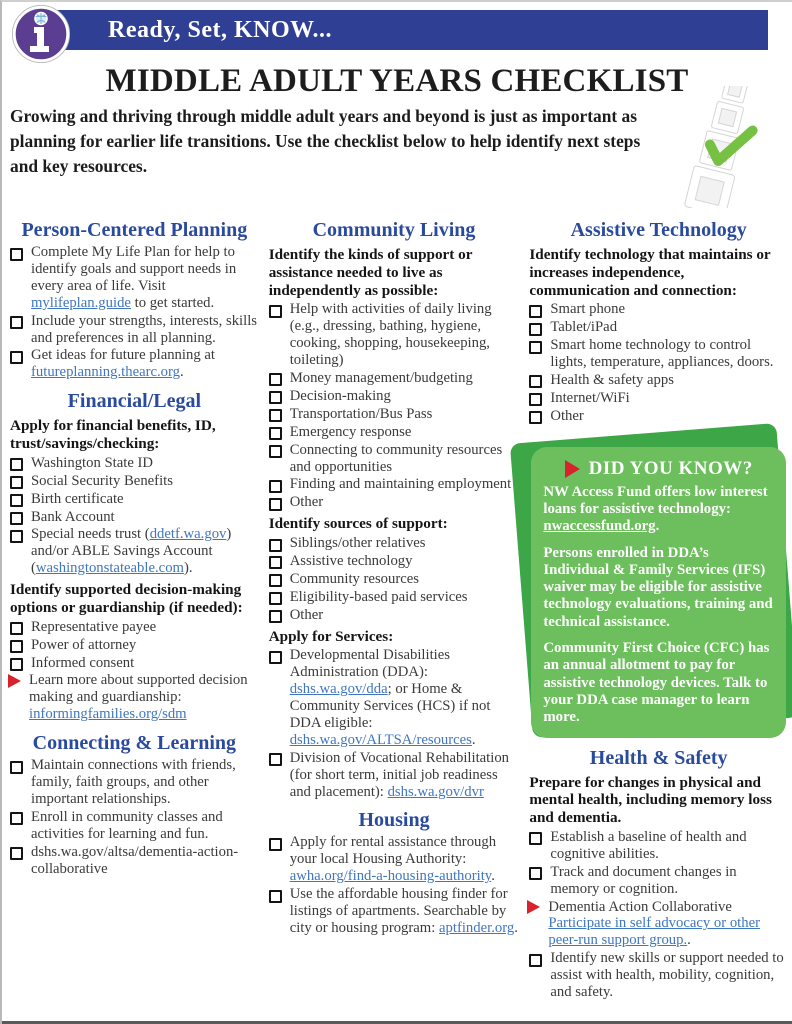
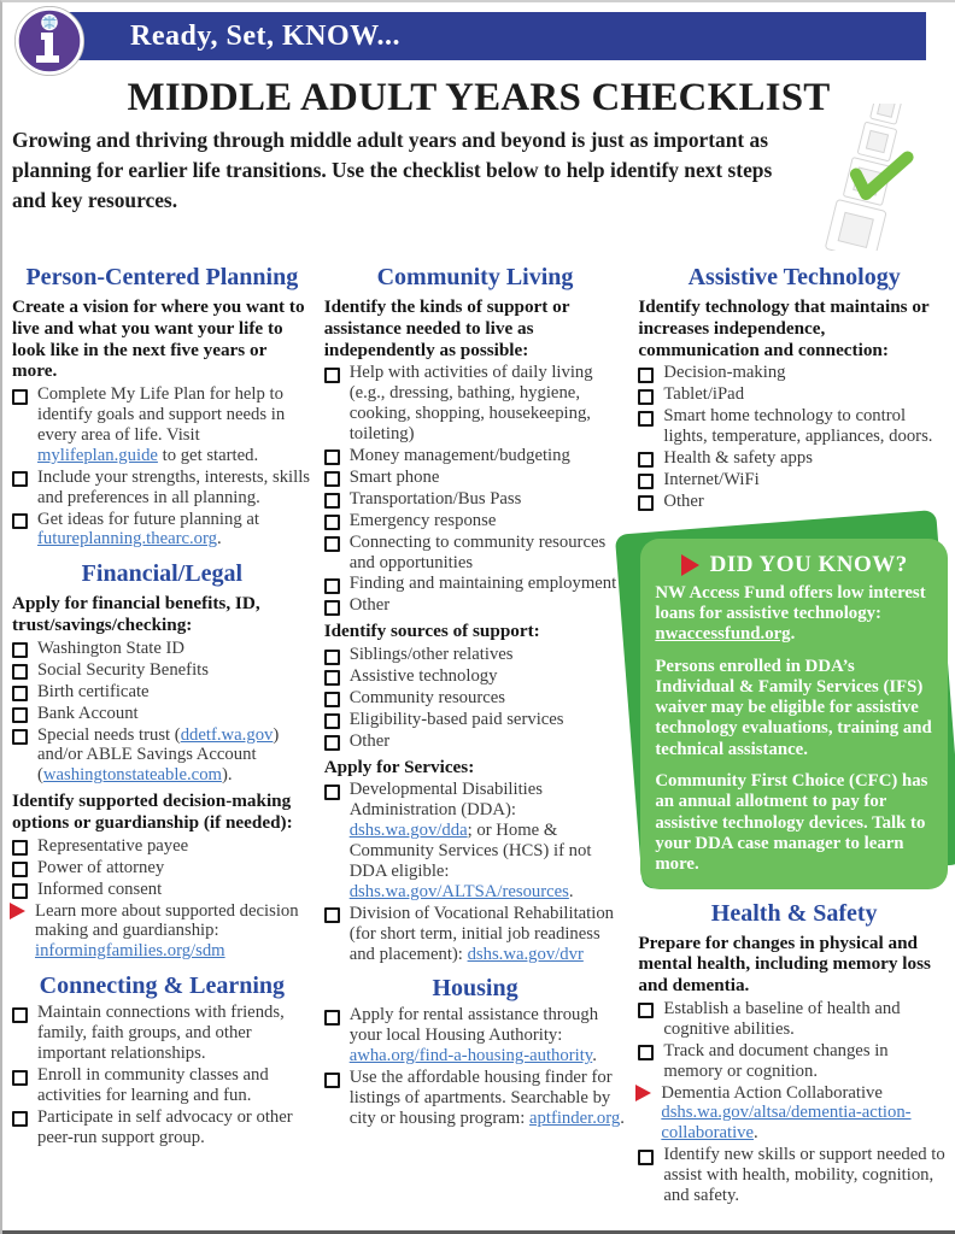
  Ready, Set, KNOW...
  MIDDLE ADULT YEARS CHECKLIST
  Growing and thriving through middle adult years and beyond is just as important as planning for earlier life transitions. Use the checklist below to help identify next steps and key resources.
  Person-Centered Planning
+ Create a vision for where you want to live and what you want your life to look like in the next five years or more.
  Complete My Life Plan for help to identify goals and support needs in every area of life. Visit mylifeplan.guide to get started.
  Include your strengths, interests, skills and preferences in all planning.
  Get ideas for future planning at futureplanning.thearc.org.
  Financial/Legal
  Apply for financial benefits, ID, trust/savings/checking:
  Washington State ID
  Social Security Benefits
  Birth certificate
  Bank Account
  Special needs trust (ddetf.wa.gov) and/or ABLE Savings Account (washingtonstateable.com).
  Identify supported decision-making options or guardianship (if needed):
  Representative payee
  Power of attorney
  Informed consent
  Learn more about supported decision making and guardianship: informingfamilies.org/sdm
  Connecting & Learning
  Maintain connections with friends, family, faith groups, and other important relationships.
  Enroll in community classes and activities for learning and fun.
- dshs.wa.gov/altsa/dementia-action-collaborative
+ Participate in self advocacy or other peer-run support group.
  Community Living
  Identify the kinds of support or assistance needed to live as independently as possible:
  Help with activities of daily living (e.g., dressing, bathing, hygiene, cooking, shopping, housekeeping, toileting)
  Money management/budgeting
- Decision-making
+ Smart phone
  Transportation/Bus Pass
  Emergency response
  Connecting to community resources and opportunities
  Finding and maintaining employment
  Other
  Identify sources of support:
  Siblings/other relatives
  Assistive technology
  Community resources
  Eligibility-based paid services
  Other
  Apply for Services:
  Developmental Disabilities Administration (DDA): dshs.wa.gov/dda; or Home & Community Services (HCS) if not DDA eligible: dshs.wa.gov/ALTSA/resources.
  Division of Vocational Rehabilitation (for short term, initial job readiness and placement): dshs.wa.gov/dvr
  Housing
  Apply for rental assistance through your local Housing Authority: awha.org/find-a-housing-authority.
  Use the affordable housing finder for listings of apartments. Searchable by city or housing program: aptfinder.org.
  Assistive Technology
  Identify technology that maintains or increases independence, communication and connection:
- Smart phone
+ Decision-making
  Tablet/iPad
  Smart home technology to control lights, temperature, appliances, doors.
  Health & safety apps
  Internet/WiFi
  Other
  DID YOU KNOW?
  NW Access Fund offers low interest loans for assistive technology: nwaccessfund.org.
  Persons enrolled in DDA’s Individual & Family Services (IFS) waiver may be eligible for assistive technology evaluations, training and technical assistance.
  Community First Choice (CFC) has an annual allotment to pay for assistive technology devices. Talk to your DDA case manager to learn more.
  Health & Safety
  Prepare for changes in physical and mental health, including memory loss and dementia.
  Establish a baseline of health and cognitive abilities.
  Track and document changes in memory or cognition.
- Dementia Action Collaborative Participate in self advocacy or other peer-run support group..
+ Dementia Action Collaborative dshs.wa.gov/altsa/dementia-action-collaborative.
  Identify new skills or support needed to assist with health, mobility, cognition, and safety.
